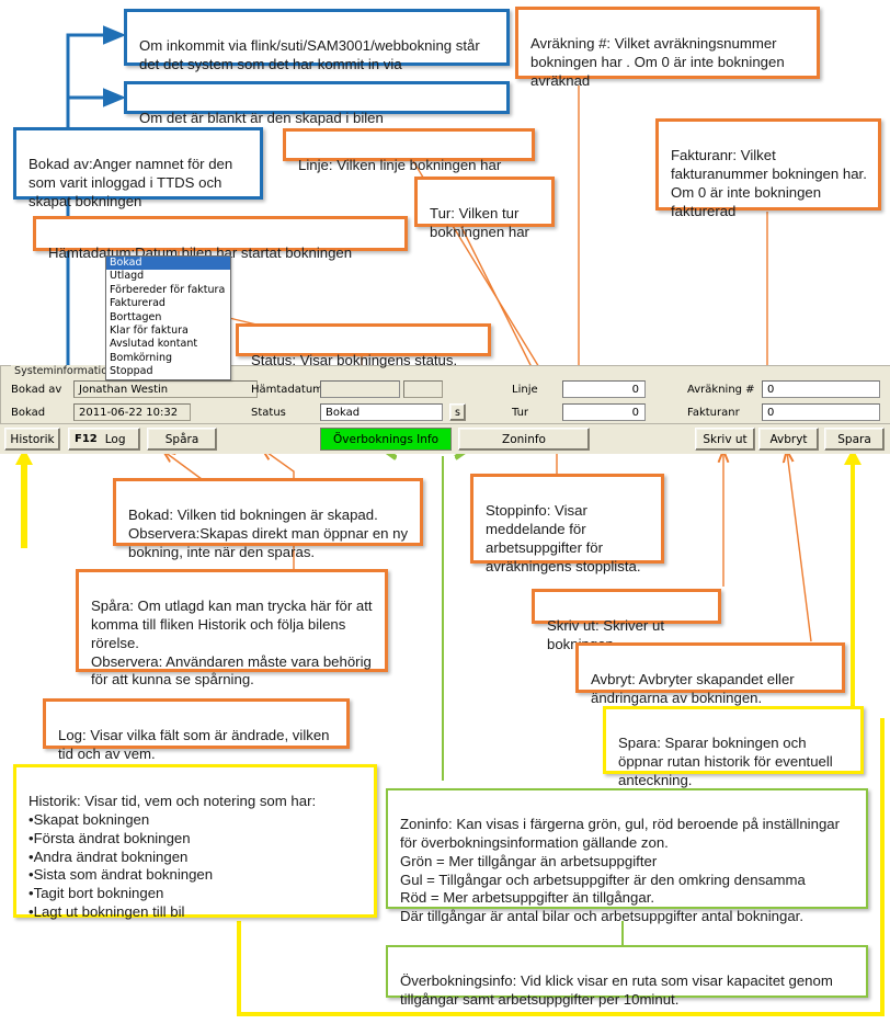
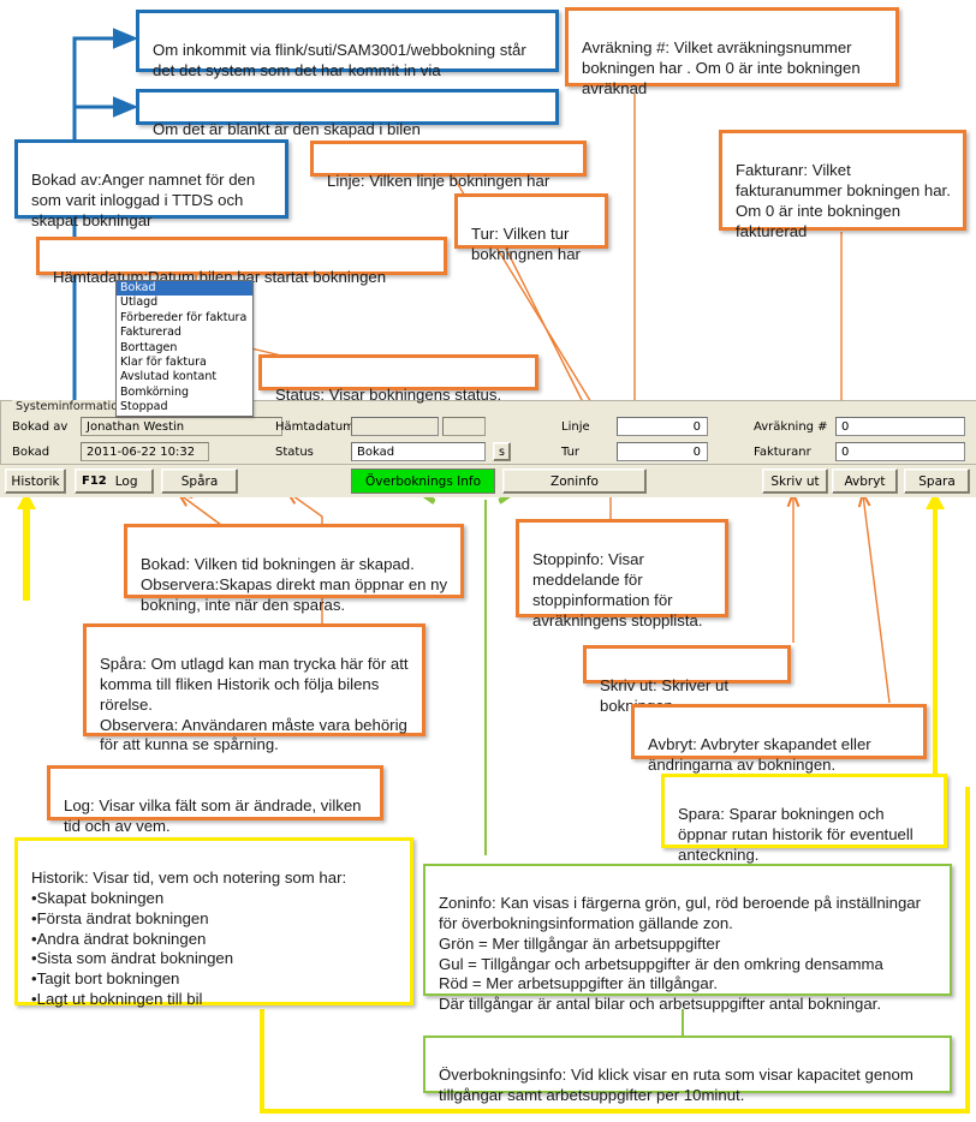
  Om inkommit via flink/suti/SAM3001/webbokning står det det system som det har kommit in via
  Om det är blankt är den skapad i bilen
  Avräkning #: Vilket avräkningsnummer bokningen har . Om 0 är inte bokningen avräknad
- Bokad av:Anger namnet för den som varit inloggad i TTDS och skapat bokningen
+ Bokad av:Anger namnet för den som varit inloggad i TTDS och skapat bokningar
  Linje: Vilken linje bokningen har
  Tur: Vilken tur bokningnen har
  Fakturanr: Vilket fakturanummer bokningen har. Om 0 är inte bokningen fakturerad
  Hämtadatum:Datum bilen har startat bokningen
  Status: Visar bokningens status.
  Bokad: Vilken tid bokningen är skapad. Observera:Skapas direkt man öppnar en ny bokning, inte när den sparas.
- Stoppinfo: Visar meddelande för arbetsuppgifter för avräkningens stopplista.
+ Stoppinfo: Visar meddelande för stoppinformation för avräkningens stopplista.
  Spåra: Om utlagd kan man trycka här för att komma till fliken Historik och följa bilens rörelse.
  Observera: Användaren måste vara behörig för att kunna se spårning.
  Skriv ut: Skriver ut bokn
  Avbryt: Avbryter skapandet eller ändringarna av bokningen.
  Log: Visar vilka fält som är ändrade, vilken tid och av vem.
  Spara: Sparar bokningen och öppnar rutan historik för eventuell anteckning.
  Historik: Visar tid, vem och notering som har:
  •Skapat bokningen
  •Första ändrat bokningen
  •Andra ändrat bokningen
  •Sista som ändrat bokningen
  •Tagit bort bokningen
  •Lagt ut bokningen till bil
  Zoninfo: Kan visas i färgerna grön, gul, röd beroende på inställningar för överbokningsinformation gällande zon.
  Grön = Mer tillgångar än arbetsuppgifter
  Gul = Tillgångar och arbetsuppgifter är den omkring densamma
  Röd = Mer arbetsuppgifter än tillgångar.
  Där tillgångar är antal bilar och arbetsuppgifter antal bokningar.
  Överbokningsinfo: Vid klick visar en ruta som visar kapacitet genom tillgångar samt arbetsuppgifter per 10minut.
  Bokad
  Utlagd
  Förbereder för faktura
  Fakturerad
  Borttagen
  Klar för faktura
  Avslutad kontant
  Bomkörning
  Stoppad
  Systeminformati
  Bokad av
  Jonathan Westin
  Bokad
  2011-06-22 10:32
  Hämtadatum
  Status
  Bokad
  s
  Linje
  0
  Tur
  0
  Avräkning #
  0
  Fakturanr
  0
  Historik
  F12
  Log
  Spåra
  Överboknings Info
  Zoninfo
  Skriv ut
  Avbryt
  Spara
